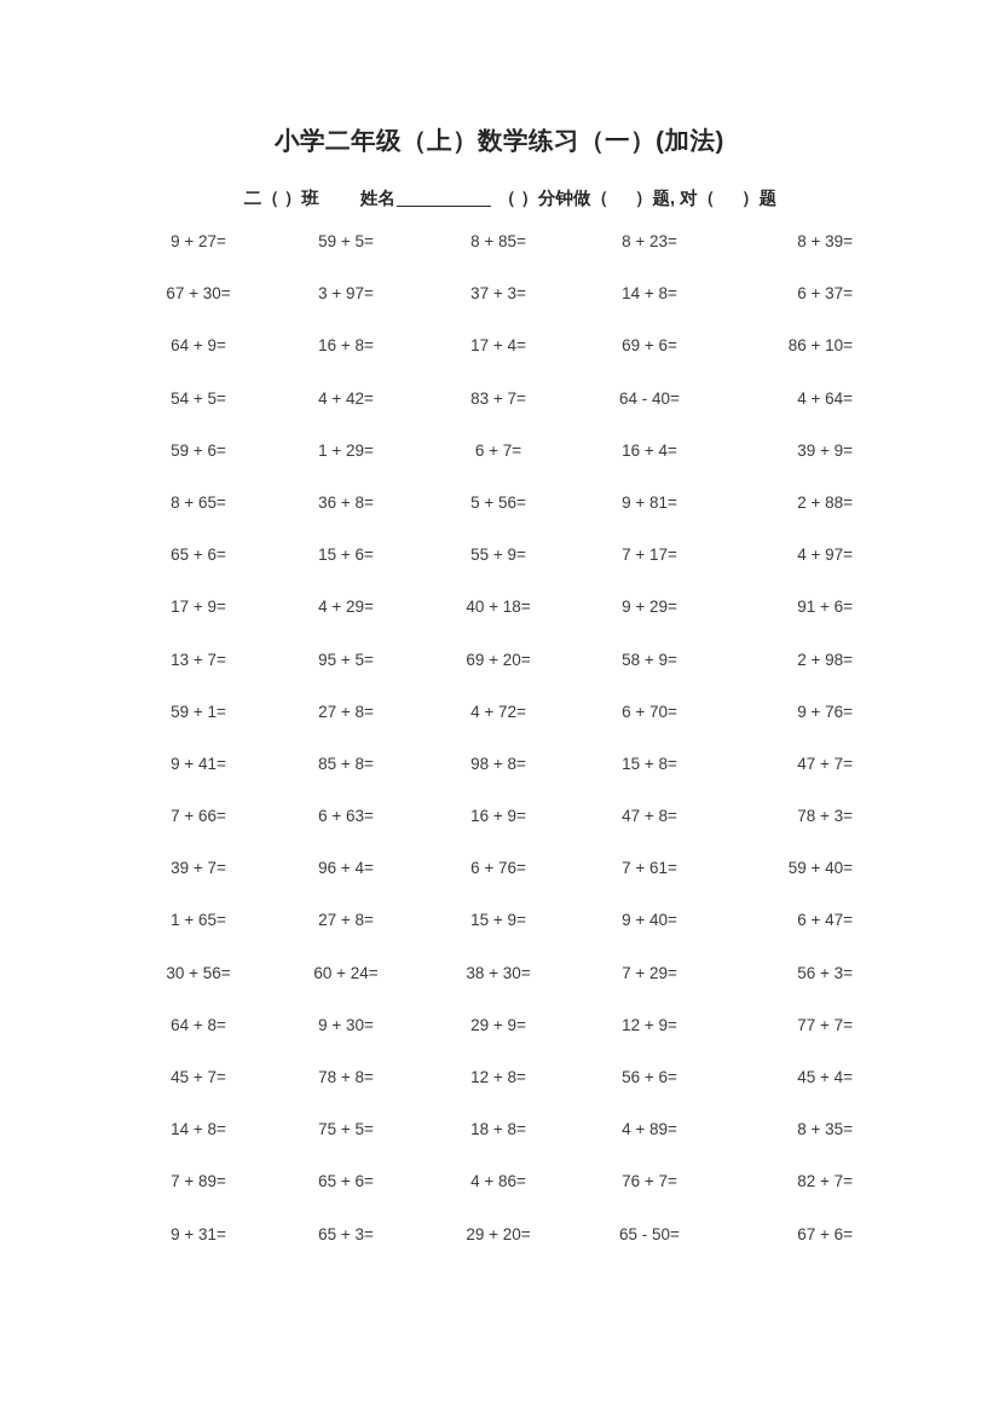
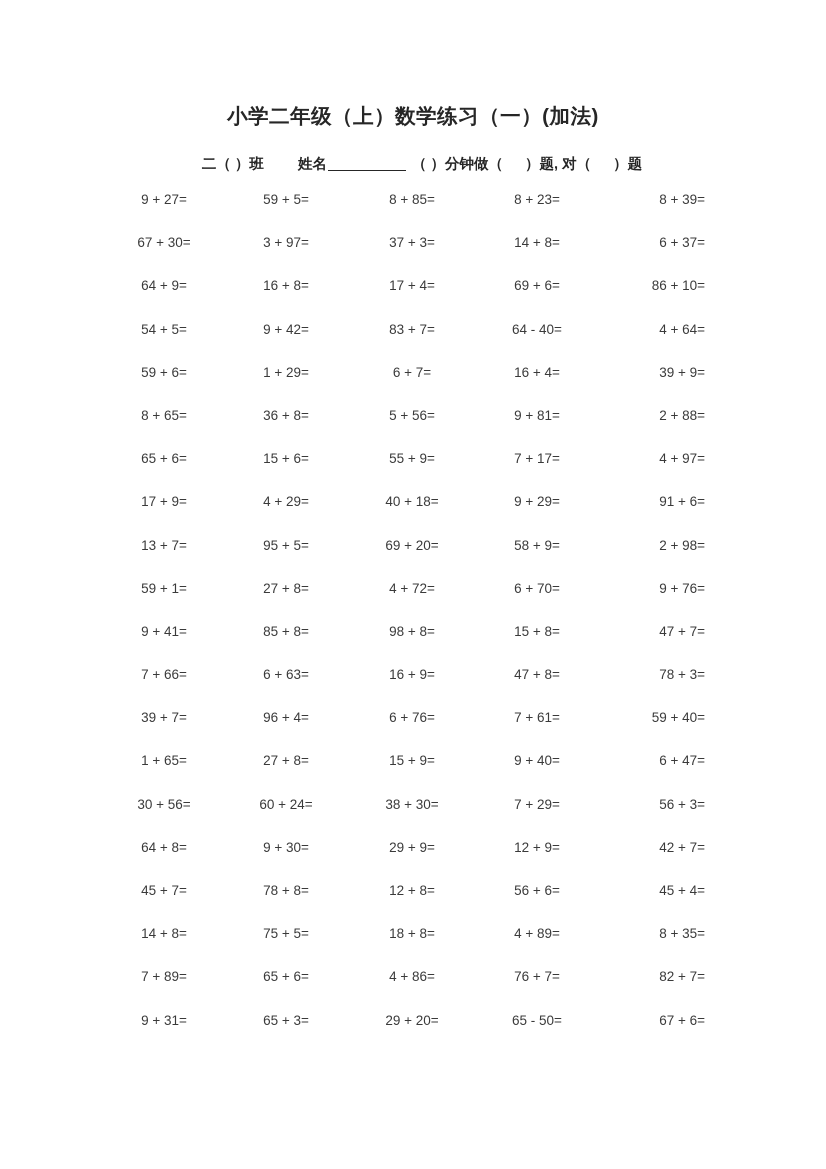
  小学二年级（上）数学练习（一）(加法)
  二（ ）班 姓名 （ ）分钟做（ ）题, 对（ ）题
  9 + 27=
  59 + 5=
  8 + 85=
  8 + 23=
  8 + 39=
  67 + 30=
  3 + 97=
  37 + 3=
  14 + 8=
  6 + 37=
  64 + 9=
  16 + 8=
  17 + 4=
  69 + 6=
  86 + 10=
  54 + 5=
- 4 + 42=
+ 9 + 42=
  83 + 7=
  64 - 40=
  4 + 64=
  59 + 6=
  1 + 29=
  6 + 7=
  16 + 4=
  39 + 9=
  8 + 65=
  36 + 8=
  5 + 56=
  9 + 81=
  2 + 88=
  65 + 6=
  15 + 6=
  55 + 9=
  7 + 17=
  4 + 97=
  17 + 9=
  4 + 29=
  40 + 18=
  9 + 29=
  91 + 6=
  13 + 7=
  95 + 5=
  69 + 20=
  58 + 9=
  2 + 98=
  59 + 1=
  27 + 8=
  4 + 72=
  6 + 70=
  9 + 76=
  9 + 41=
  85 + 8=
  98 + 8=
  15 + 8=
  47 + 7=
  7 + 66=
  6 + 63=
  16 + 9=
  47 + 8=
  78 + 3=
  39 + 7=
  96 + 4=
  6 + 76=
  7 + 61=
  59 + 40=
  1 + 65=
  27 + 8=
  15 + 9=
  9 + 40=
  6 + 47=
  30 + 56=
  60 + 24=
  38 + 30=
  7 + 29=
  56 + 3=
  64 + 8=
  9 + 30=
  29 + 9=
  12 + 9=
- 77 + 7=
+ 42 + 7=
  45 + 7=
  78 + 8=
  12 + 8=
  56 + 6=
  45 + 4=
  14 + 8=
  75 + 5=
  18 + 8=
  4 + 89=
  8 + 35=
  7 + 89=
  65 + 6=
  4 + 86=
  76 + 7=
  82 + 7=
  9 + 31=
  65 + 3=
  29 + 20=
  65 - 50=
  67 + 6=
